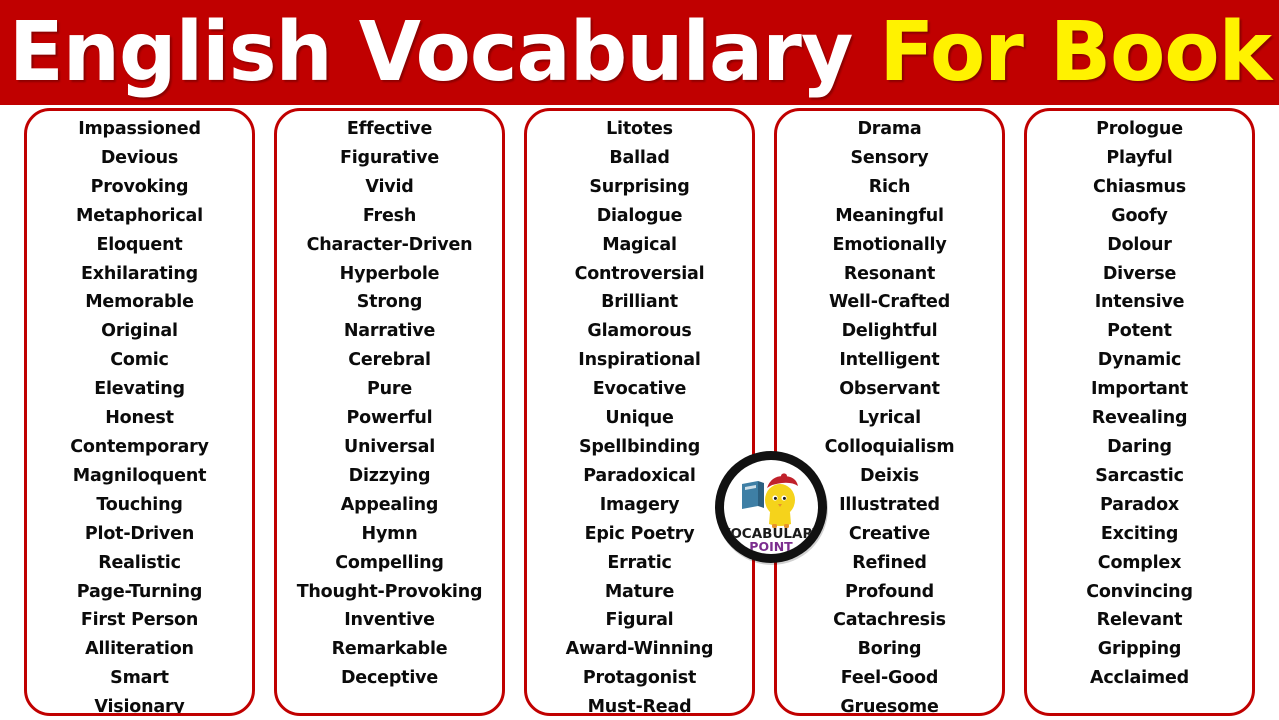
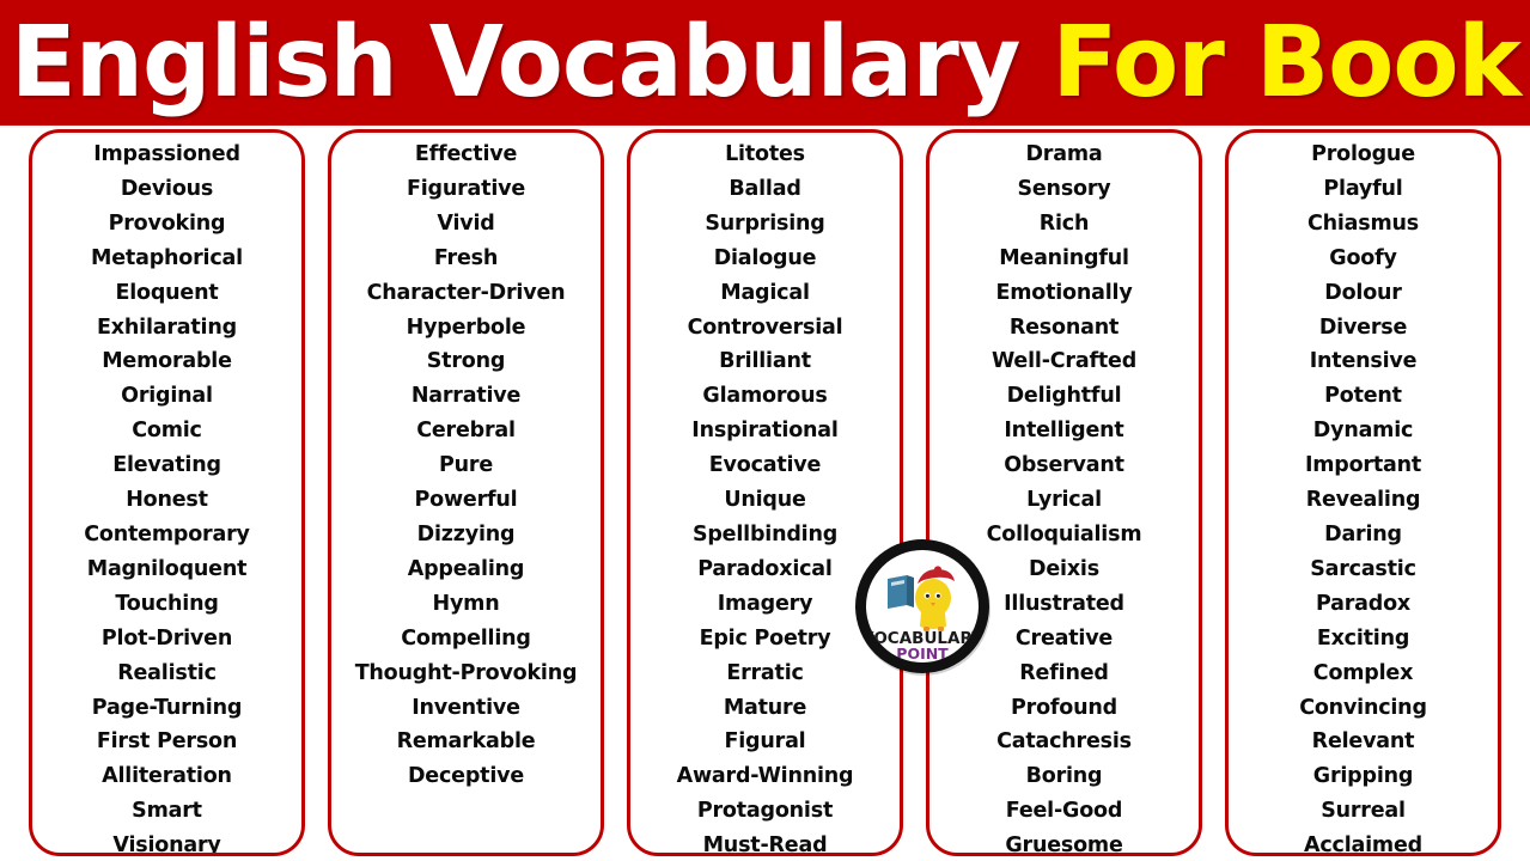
  English Vocabulary For Book
  Impassioned
  Devious
  Provoking
  Metaphorical
  Eloquent
  Exhilarating
  Memorable
  Original
  Comic
  Elevating
  Honest
  Contemporary
  Magniloquent
  Touching
  Plot-Driven
  Realistic
  Page-Turning
  First Person
  Alliteration
  Smart
  Visionary
  Effective
  Figurative
  Vivid
  Fresh
  Character-Driven
  Hyperbole
  Strong
  Narrative
  Cerebral
  Pure
  Powerful
- Universal
  Dizzying
  Appealing
  Hymn
  Compelling
  Thought-Provoking
  Inventive
  Remarkable
  Deceptive
  Litotes
  Ballad
  Surprising
  Dialogue
  Magical
  Controversial
  Brilliant
  Glamorous
  Inspirational
  Evocative
  Unique
  Spellbinding
  Paradoxical
  Imagery
  Epic Poetry
  Erratic
  Mature
  Figural
  Award-Winning
  Protagonist
  Must-Read
  Drama
  Sensory
  Rich
  Meaningful
  Emotionally
  Resonant
  Well-Crafted
  Delightful
  Intelligent
  Observant
  Lyrical
  Colloquialism
  Deixis
  Illustrated
  Creative
  Refined
  Profound
  Catachresis
  Boring
  Feel-Good
  Gruesome
  Prologue
  Playful
  Chiasmus
  Goofy
  Dolour
  Diverse
  Intensive
  Potent
  Dynamic
  Important
  Revealing
  Daring
  Sarcastic
  Paradox
  Exciting
  Complex
  Convincing
  Relevant
  Gripping
+ Surreal
  Acclaimed
  OCABULAR
  POINT
